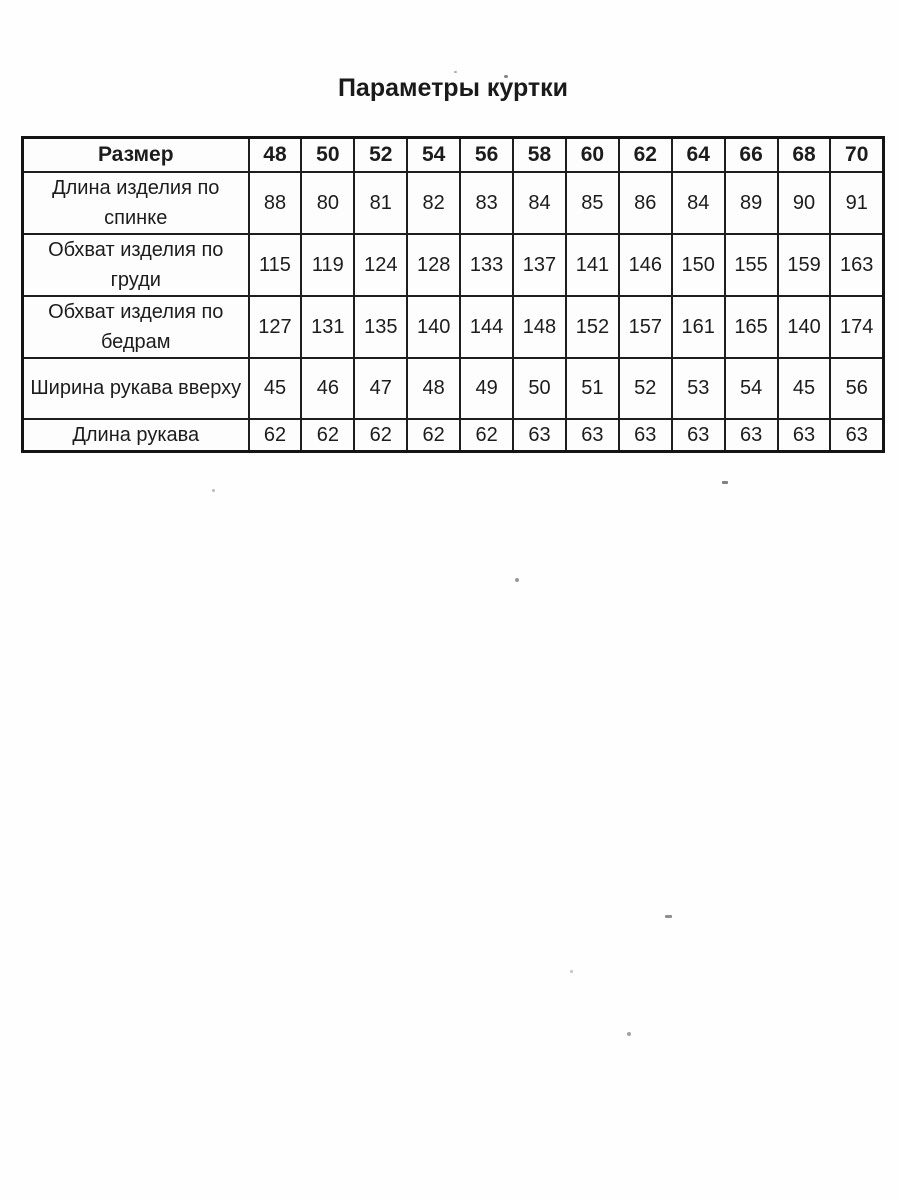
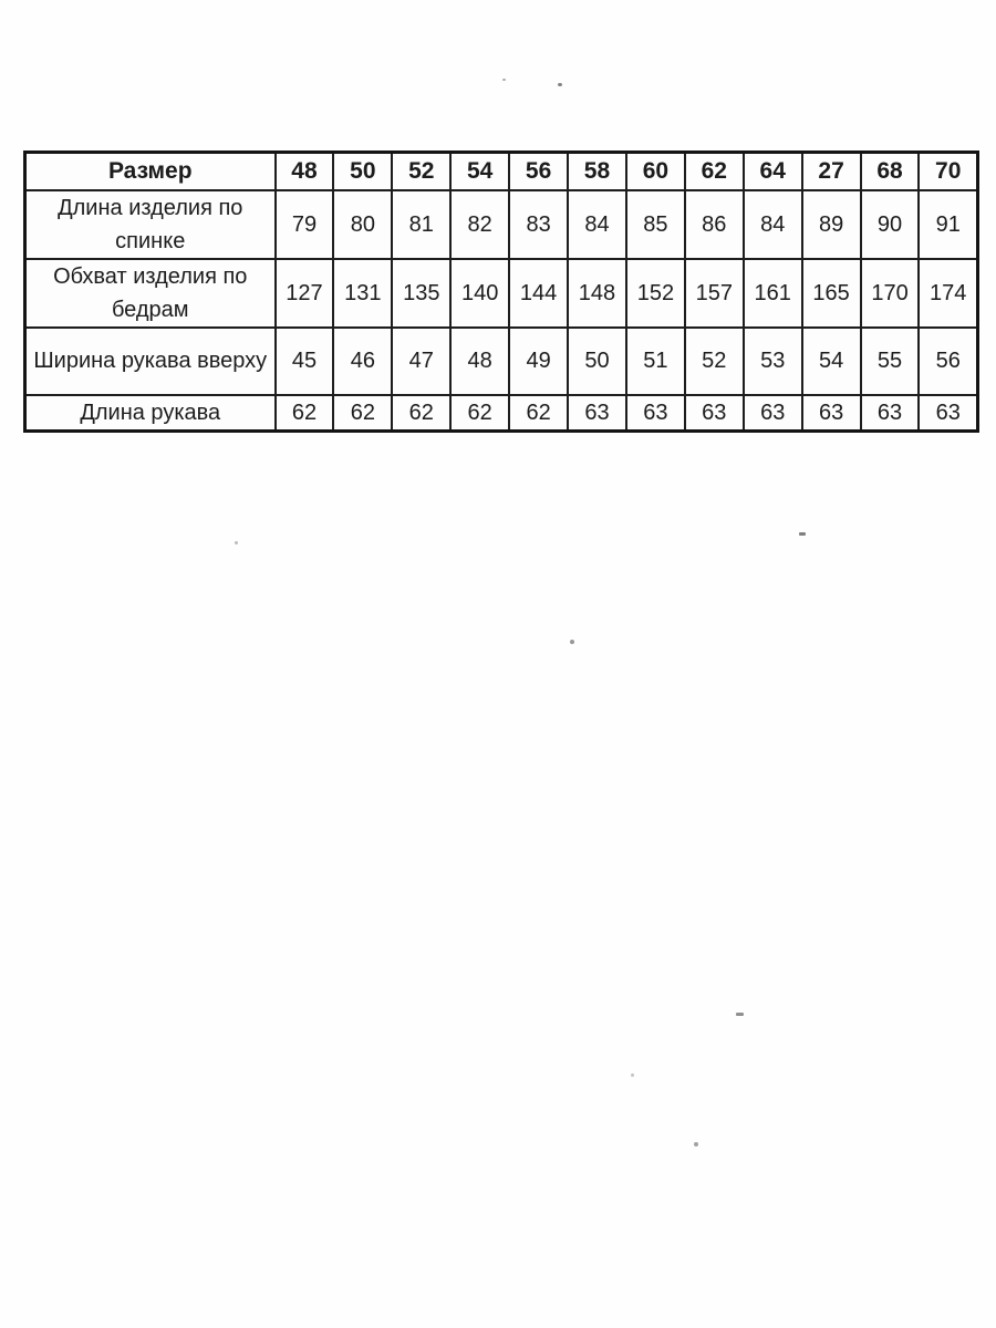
- Параметры куртки
- Размер	48	50	52	54	56	58	60	62	64	66	68	70
+ Размер	48	50	52	54	56	58	60	62	64	27	68	70
- Длина изделия по спинке	88	80	81	82	83	84	85	86	84	89	90	91
+ Длина изделия по спинке	79	80	81	82	83	84	85	86	84	89	90	91
- Обхват изделия по груди	115	119	124	128	133	137	141	146	150	155	159	163
- Обхват изделия по бедрам	127	131	135	140	144	148	152	157	161	165	140	174
+ Обхват изделия по бедрам	127	131	135	140	144	148	152	157	161	165	170	174
- Ширина рукава вверху	45	46	47	48	49	50	51	52	53	54	45	56
+ Ширина рукава вверху	45	46	47	48	49	50	51	52	53	54	55	56
  Длина рукава	62	62	62	62	62	63	63	63	63	63	63	63
